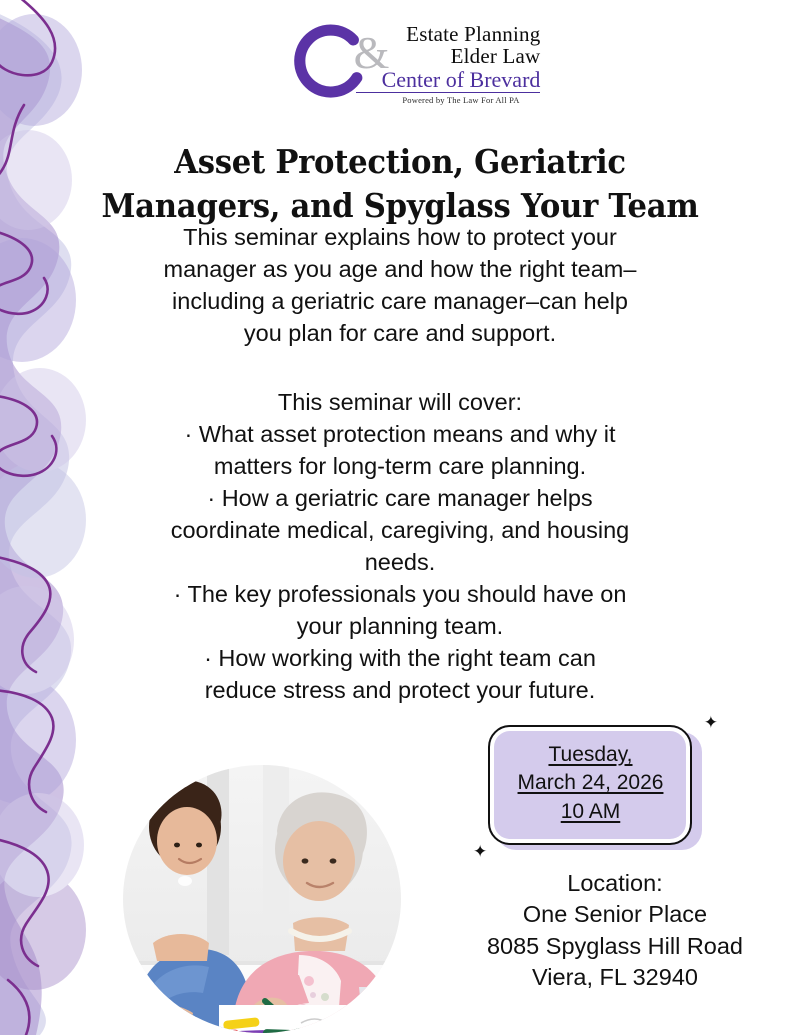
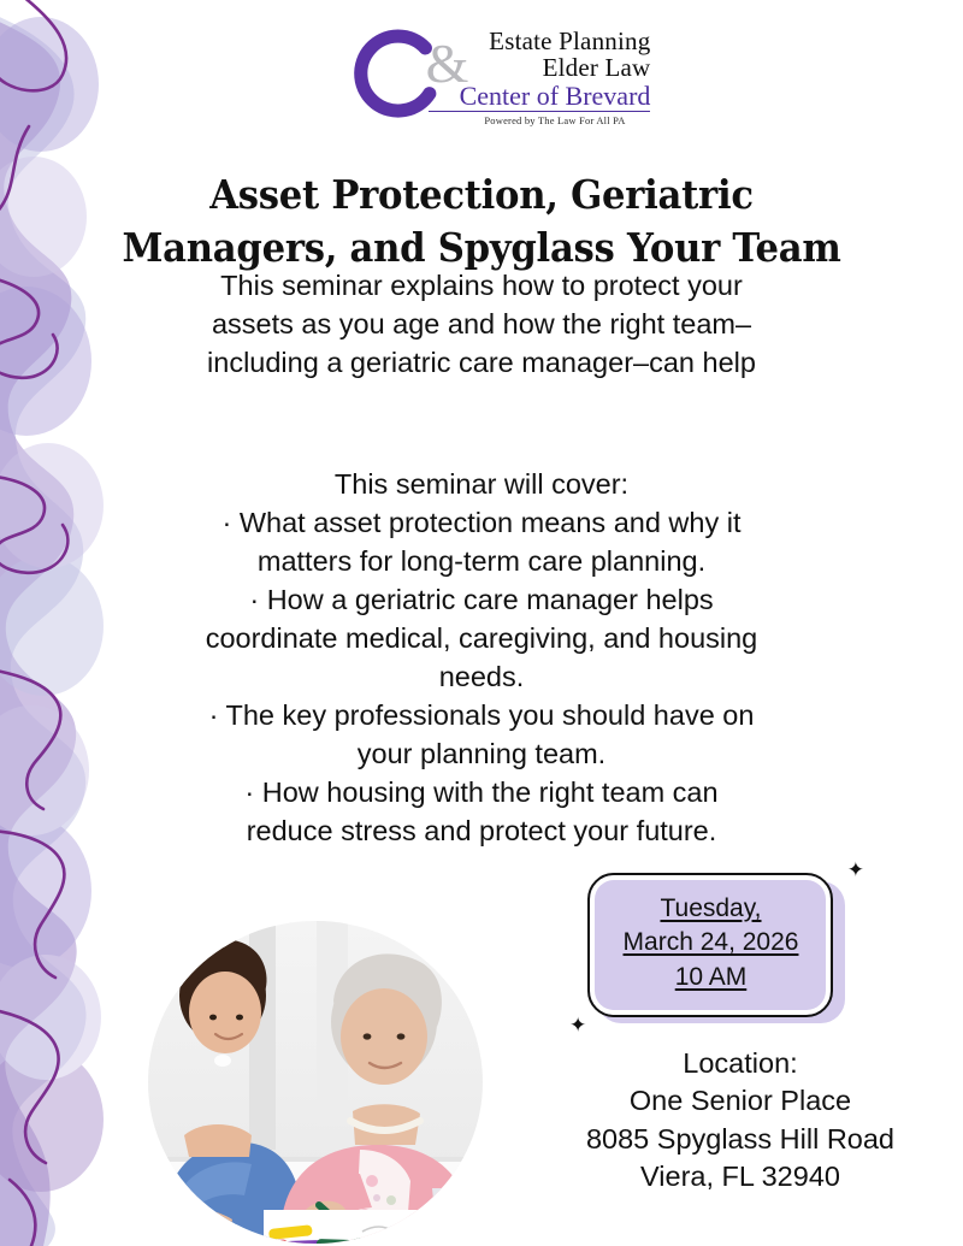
  &
  Estate Planning
  Elder Law
  Center of Brevard
  Powered by The Law For All PA
  Asset Protection, Geriatric
  Managers, and Spyglass Your Team
  This seminar explains how to protect your
- manager as you age and how the right team–
+ assets as you age and how the right team–
  including a geriatric care manager–can help
- you plan for care and support.
  This seminar will cover:
  · What asset protection means and why it
  matters for long-term care planning.
  · How a geriatric care manager helps
  coordinate medical, caregiving, and housing
  needs.
  · The key professionals you should have on
  your planning team.
- · How working with the right team can
+ · How housing with the right team can
  reduce stress and protect your future.
  Tuesday,
  March 24, 2026
  10 AM
  ✦
  ✦
  Location:
  One Senior Place
  8085 Spyglass Hill Road
  Viera, FL 32940
